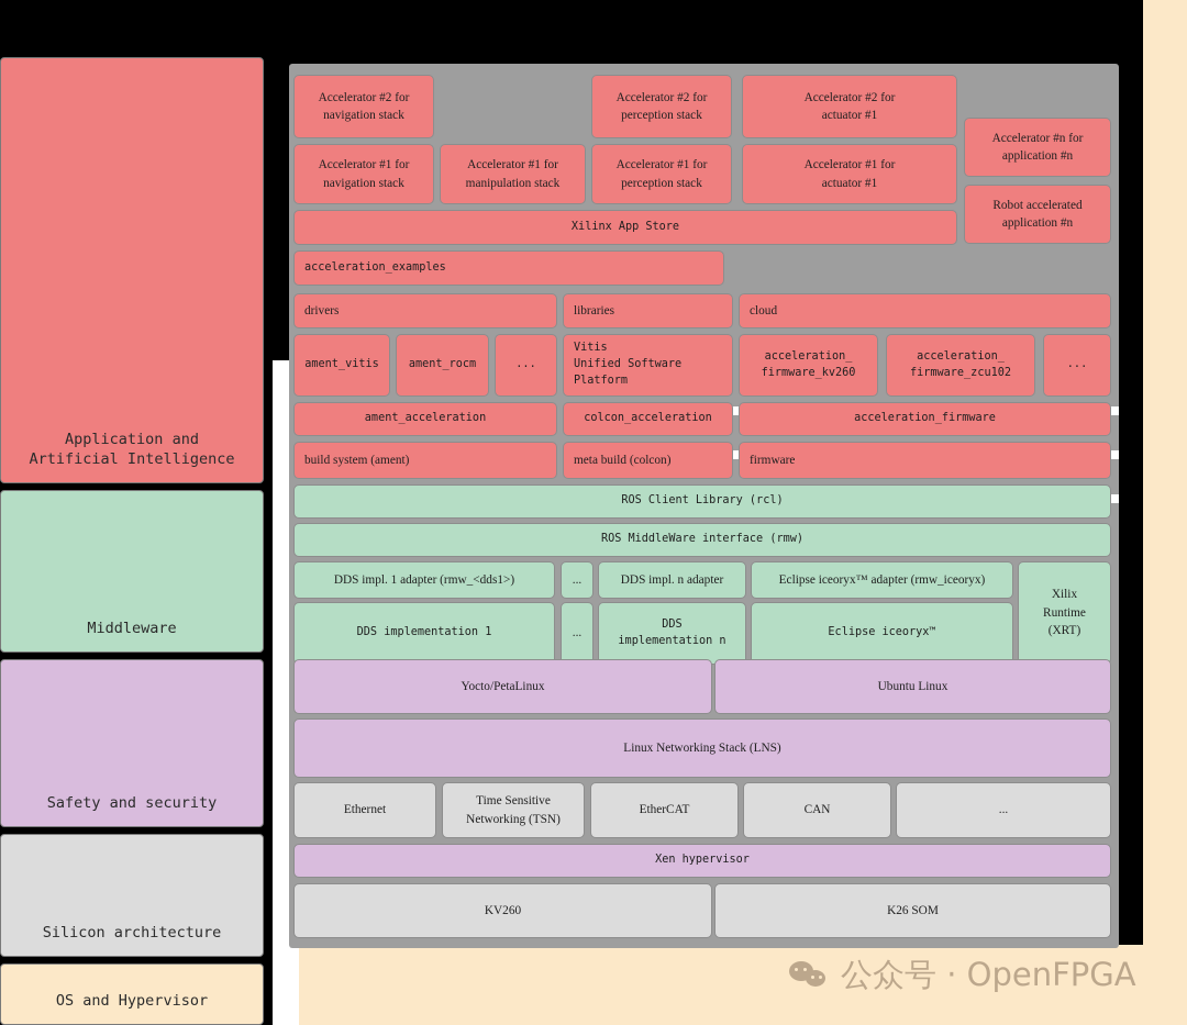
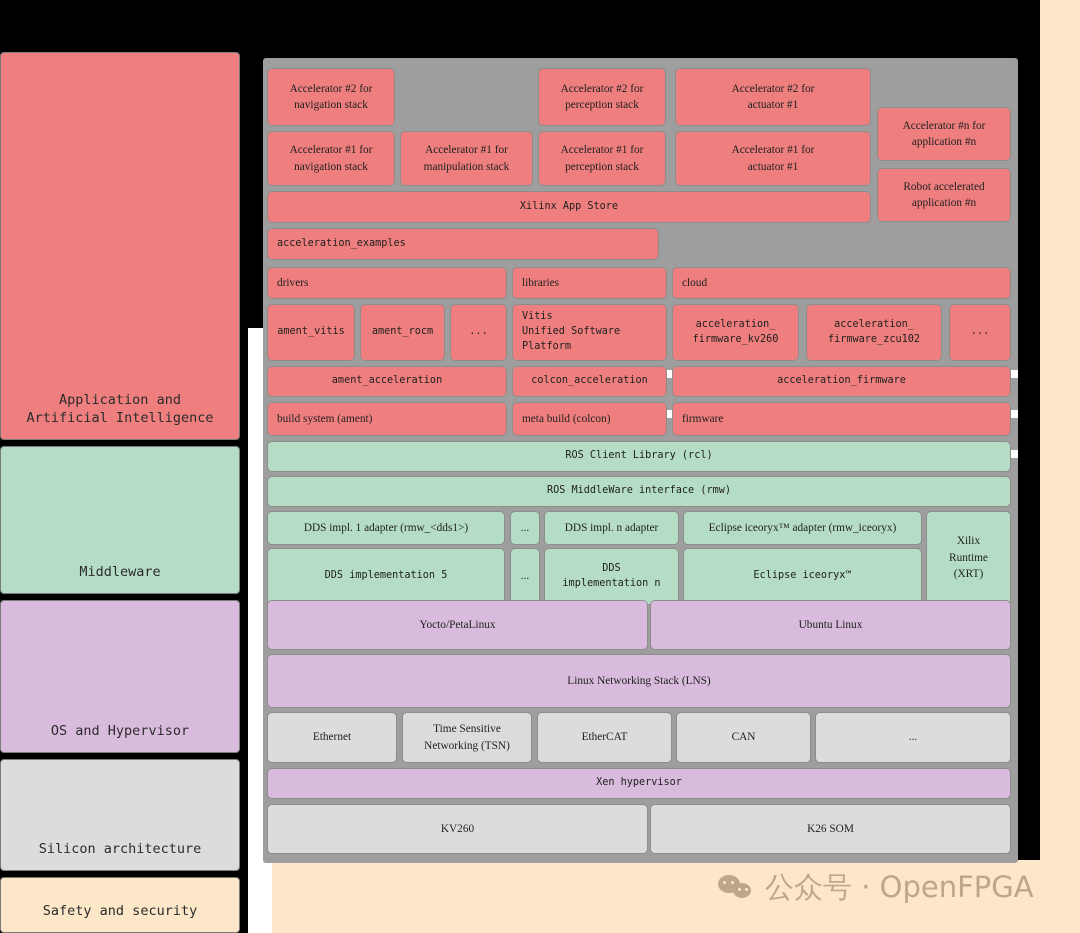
  Application and
  Artificial Intelligence
  Middleware
- Safety and security
+ OS and Hypervisor
  Silicon architecture
- OS and Hypervisor
+ Safety and security
  Accelerator #2 for
  navigation stack
  Accelerator #2 for
  perception stack
  Accelerator #2 for
  actuator #1
  Accelerator #n for
  application #n
  Robot accelerated
  application #n
  Accelerator #1 for
  navigation stack
  Accelerator #1 for
  manipulation stack
  Accelerator #1 for
  perception stack
  Accelerator #1 for
  actuator #1
  Xilinx App Store
  acceleration_examples
  drivers
  libraries
  cloud
  ament_vitis
  ament_rocm
  ...
  Vitis
  Unified Software
  Platform
  acceleration_
  firmware_kv260
  acceleration_
  firmware_zcu102
  ...
  ament_acceleration
  colcon_acceleration
  acceleration_firmware
  build system (ament)
  meta build (colcon)
  firmware
  ROS Client Library (rcl)
  ROS MiddleWare interface (rmw)
  DDS impl. 1 adapter (rmw_<dds1>)
  ...
  DDS impl. n adapter
  Eclipse iceoryx™ adapter (rmw_iceoryx)
  Xilix
  Runtime
  (XRT)
- DDS implementation 1
+ DDS implementation 5
  ...
  DDS
  implementation n
  Eclipse iceoryx™
  Yocto/PetaLinux
  Ubuntu Linux
  Linux Networking Stack (LNS)
  Ethernet
  Time Sensitive
  Networking (TSN)
  EtherCAT
  CAN
  ...
  Xen hypervisor
  KV260
  K26 SOM
  公众号 · OpenFPGA
